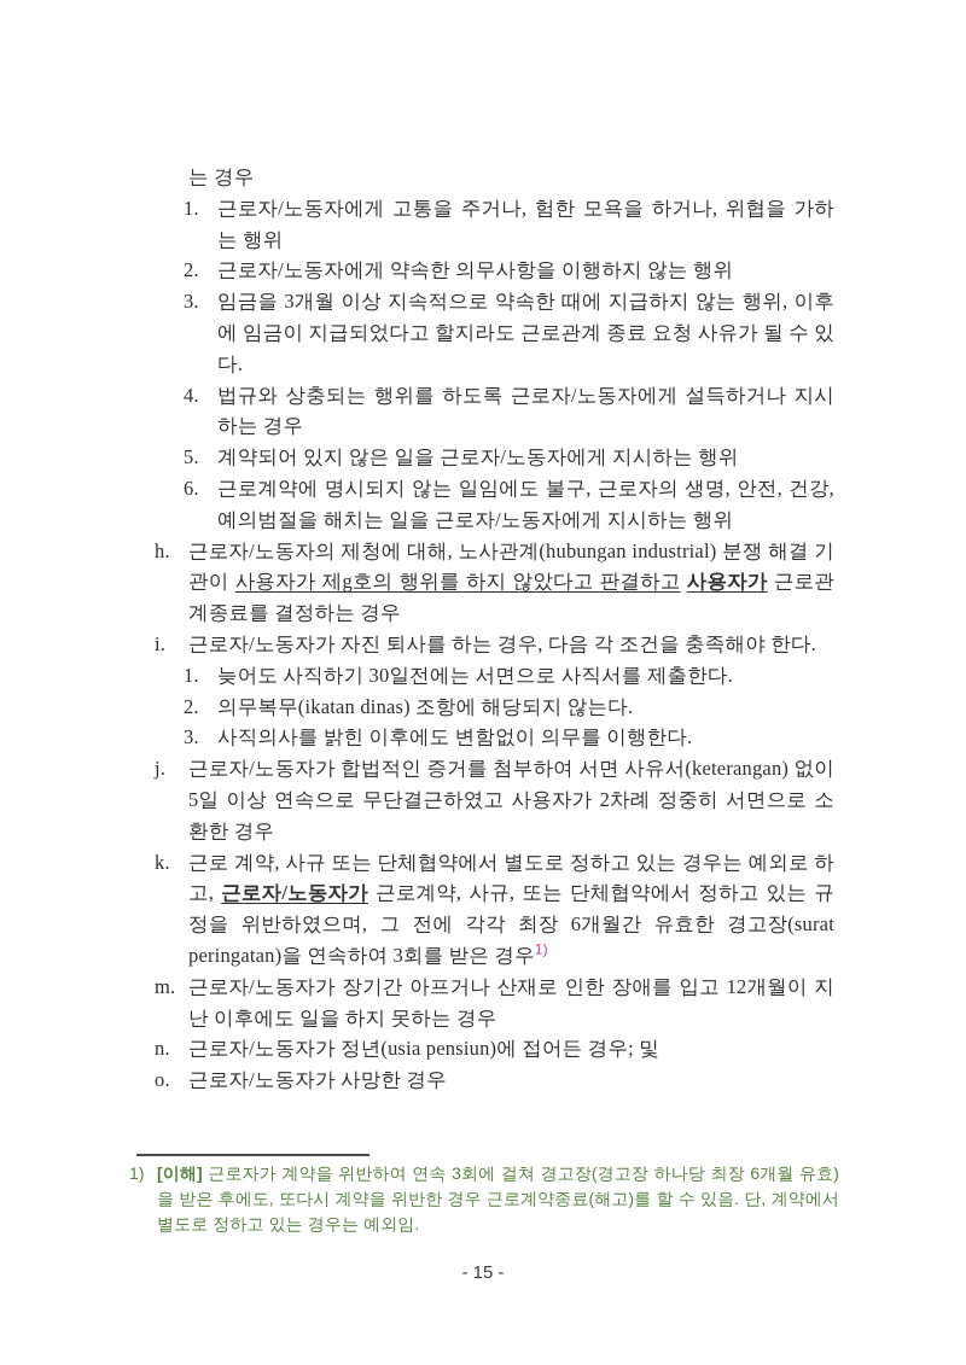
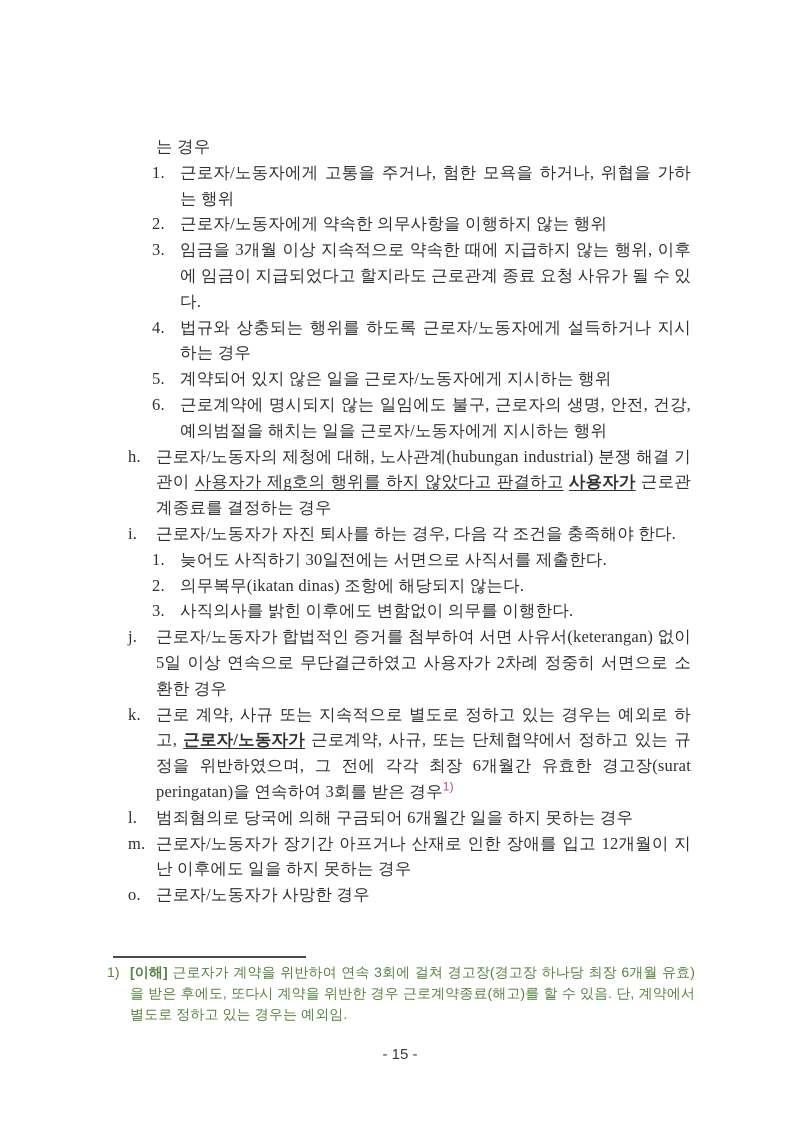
  는 경우
  1.
  근로자/노동자에게 고통을 주거나, 험한 모욕을 하거나, 위협을 가하는 행위
  2.
  근로자/노동자에게 약속한 의무사항을 이행하지 않는 행위
  3.
  임금을 3개월 이상 지속적으로 약속한 때에 지급하지 않는 행위, 이후에 임금이 지급되었다고 할지라도 근로관계 종료 요청 사유가 될 수 있다.
  4.
  법규와 상충되는 행위를 하도록 근로자/노동자에게 설득하거나 지시하는 경우
  5.
  계약되어 있지 않은 일을 근로자/노동자에게 지시하는 행위
  6.
  근로계약에 명시되지 않는 일임에도 불구, 근로자의 생명, 안전, 건강, 예의범절을 해치는 일을 근로자/노동자에게 지시하는 행위
  h.
  근로자/노동자의 제청에 대해, 노사관계(hubungan industrial) 분쟁 해결 기관이 사용자가 제g호의 행위를 하지 않았다고 판결하고 사용자가 근로관계종료를 결정하는 경우
  i.
  근로자/노동자가 자진 퇴사를 하는 경우, 다음 각 조건을 충족해야 한다.
  1.
  늦어도 사직하기 30일전에는 서면으로 사직서를 제출한다.
  2.
  의무복무(ikatan dinas) 조항에 해당되지 않는다.
  3.
  사직의사를 밝힌 이후에도 변함없이 의무를 이행한다.
  j.
  근로자/노동자가 합법적인 증거를 첨부하여 서면 사유서(keterangan) 없이 5일 이상 연속으로 무단결근하였고 사용자가 2차례 정중히 서면으로 소환한 경우
  k.
- 근로 계약, 사규 또는 단체협약에서 별도로 정하고 있는 경우는 예외로 하고, 근로자/노동자가 근로계약, 사규, 또는 단체협약에서 정하고 있는 규정을 위반하였으며, 그 전에 각각 최장 6개월간 유효한 경고장(surat peringatan)을 연속하여 3회를 받은 경우1)
+ 근로 계약, 사규 또는 지속적으로 별도로 정하고 있는 경우는 예외로 하고, 근로자/노동자가 근로계약, 사규, 또는 단체협약에서 정하고 있는 규정을 위반하였으며, 그 전에 각각 최장 6개월간 유효한 경고장(surat peringatan)을 연속하여 3회를 받은 경우1)
+ l.
+ 범죄혐의로 당국에 의해 구금되어 6개월간 일을 하지 못하는 경우
  m.
  근로자/노동자가 장기간 아프거나 산재로 인한 장애를 입고 12개월이 지난 이후에도 일을 하지 못하는 경우
- n.
- 근로자/노동자가 정년(usia pensiun)에 접어든 경우; 및
  o.
  근로자/노동자가 사망한 경우
  1)
  [이해] 근로자가 계약을 위반하여 연속 3회에 걸쳐 경고장(경고장 하나당 최장 6개월 유효)을 받은 후에도, 또다시 계약을 위반한 경우 근로계약종료(해고)를 할 수 있음. 단, 계약에서 별도로 정하고 있는 경우는 예외임.
  - 15 -
